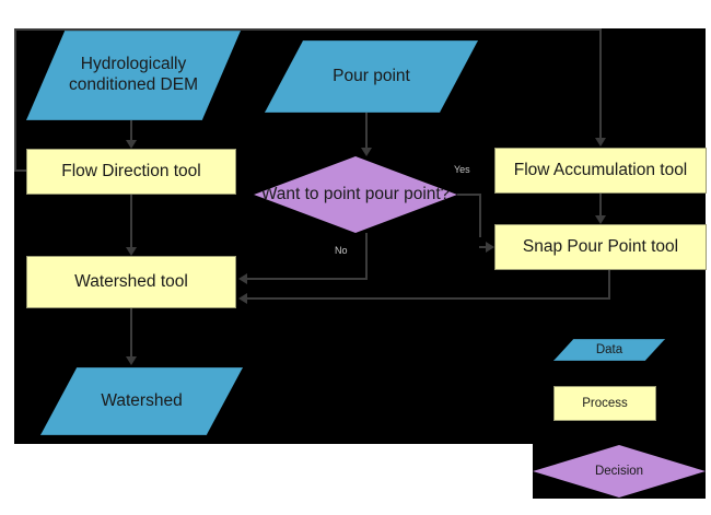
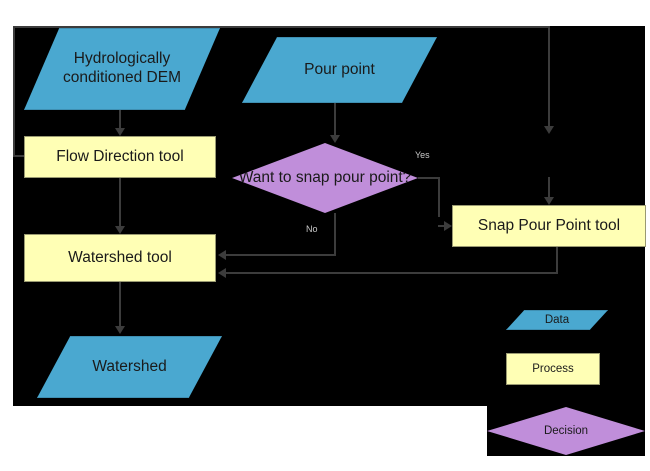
  Yes
  No
  Hydrologically conditioned DEM
  Pour point
  Flow Direction tool
- Flow Accumulation tool
  Snap Pour Point tool
- Want to point pour point?
+ Want to snap pour point?
  Watershed tool
  Watershed
  Data
  Process
  Decision
